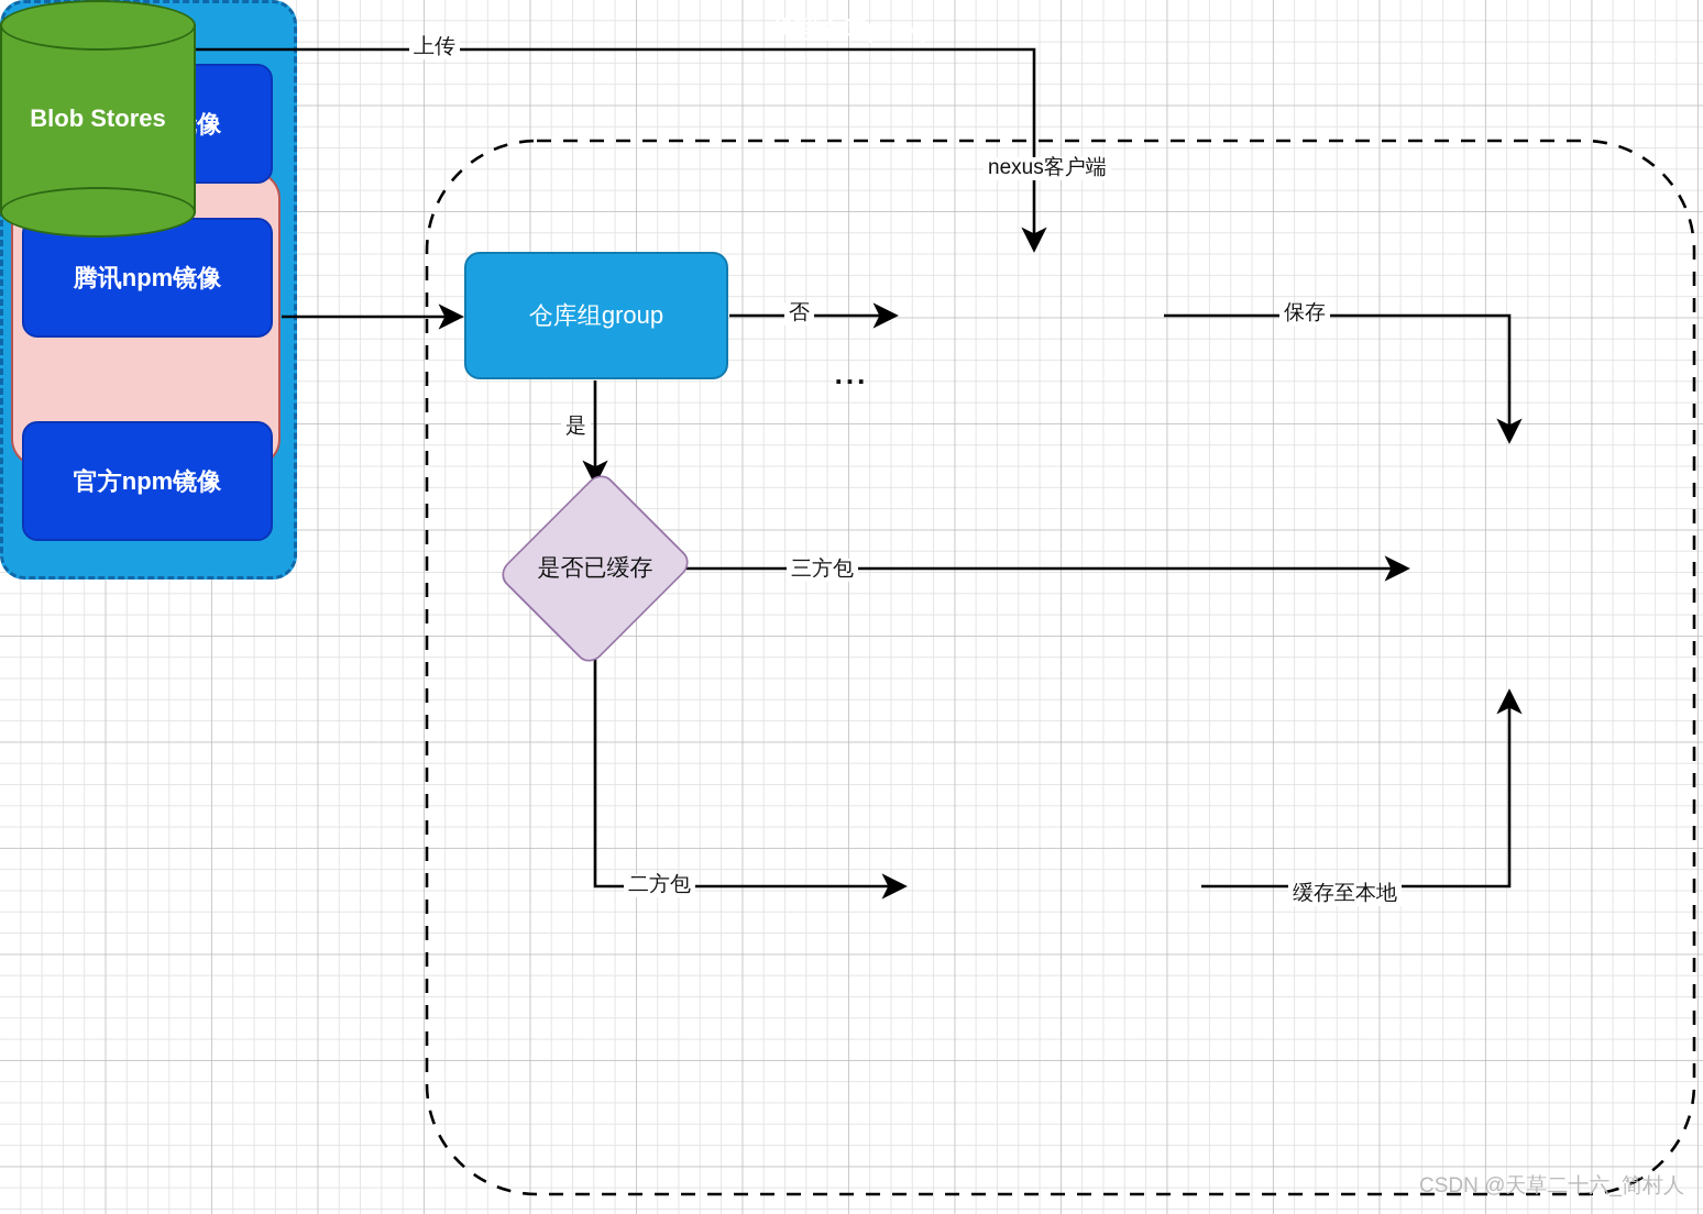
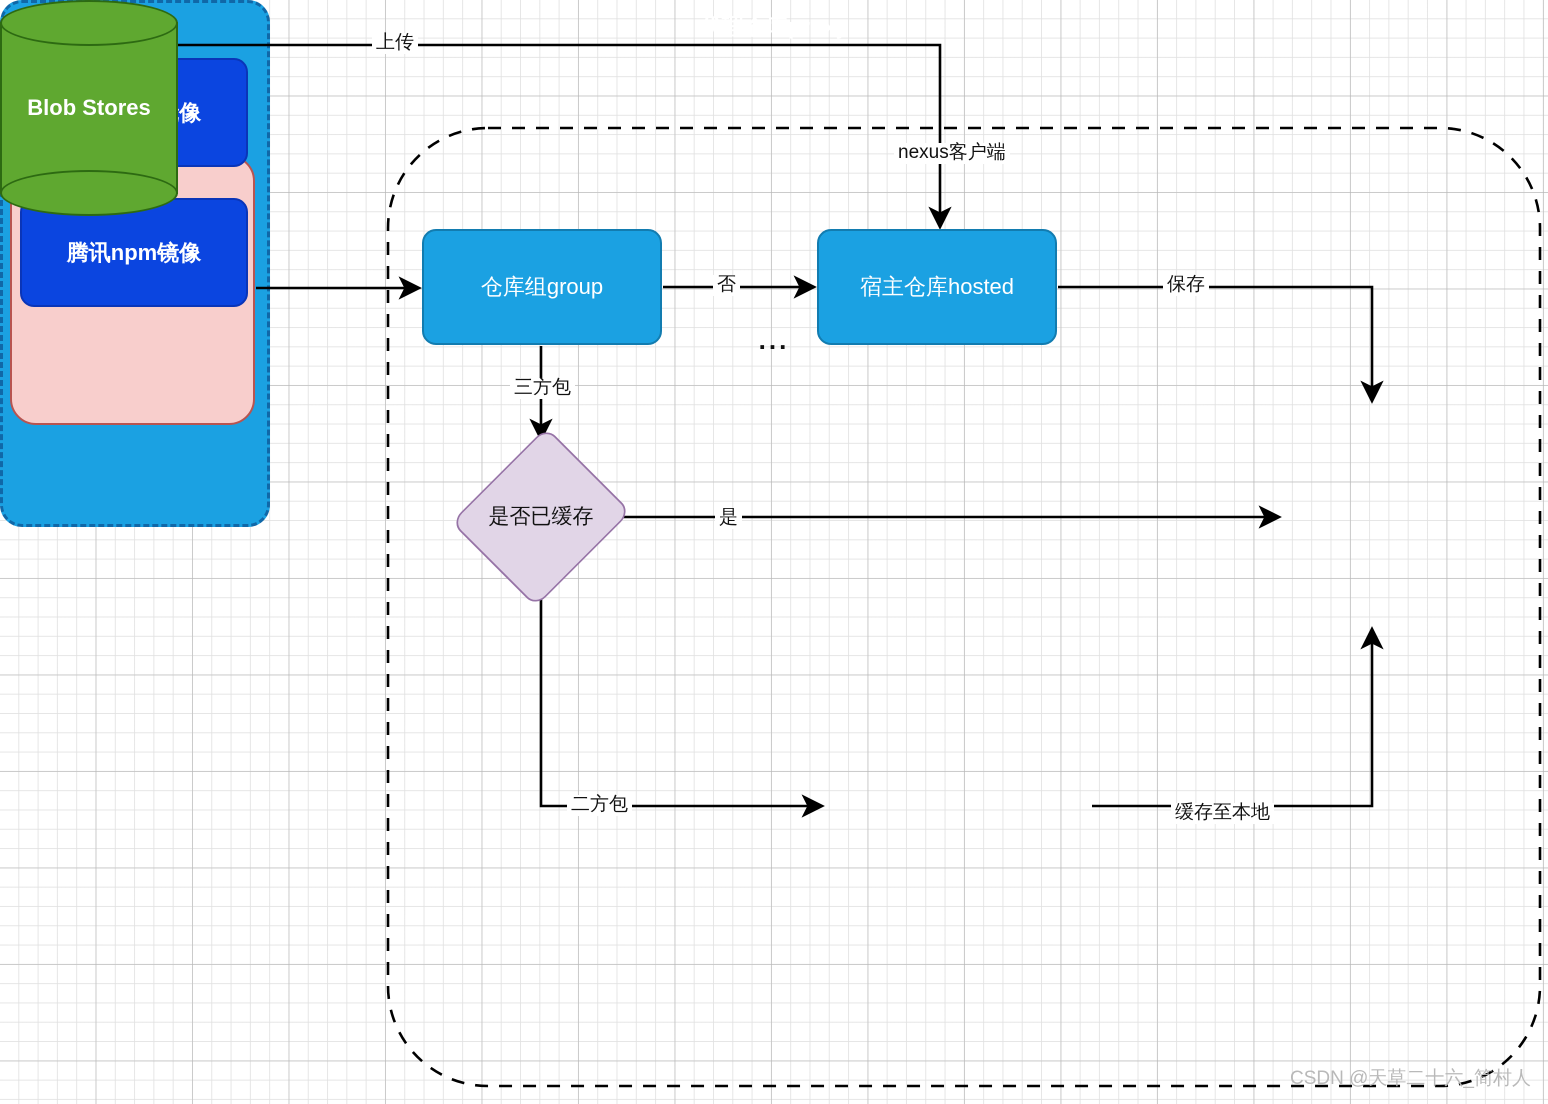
  仓库组group
+ 宿主仓库hosted
  是否已缓存
  代理仓库proxy
  腾讯npm镜像
  ...
- 官方npm镜像
  Blob Stores
  上传
  nexus客户端
  否
- 是
+ 三方包
  保存
- 三方包
+ 是
  二方包
  缓存至本地
  CSDN @天草二十六_简村人
